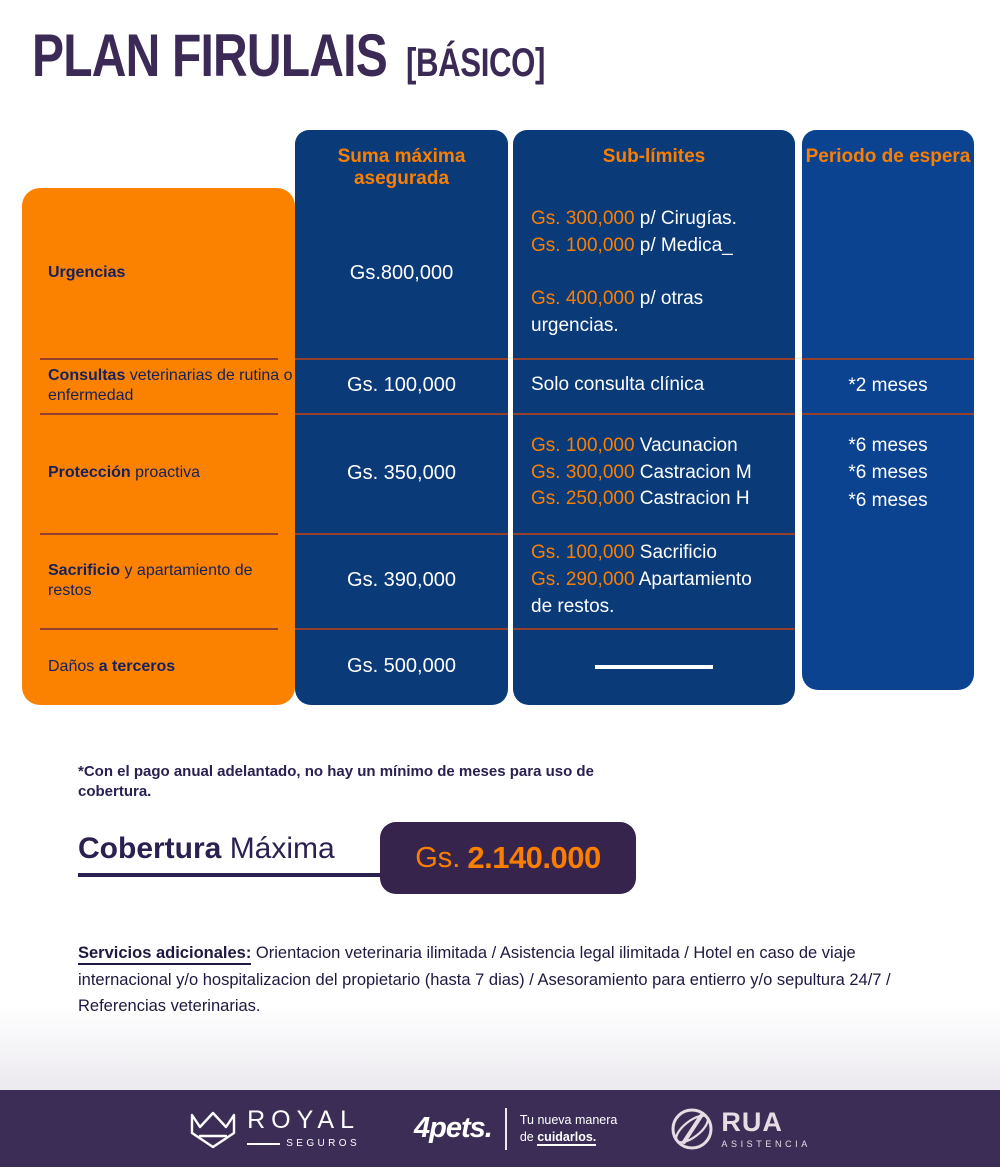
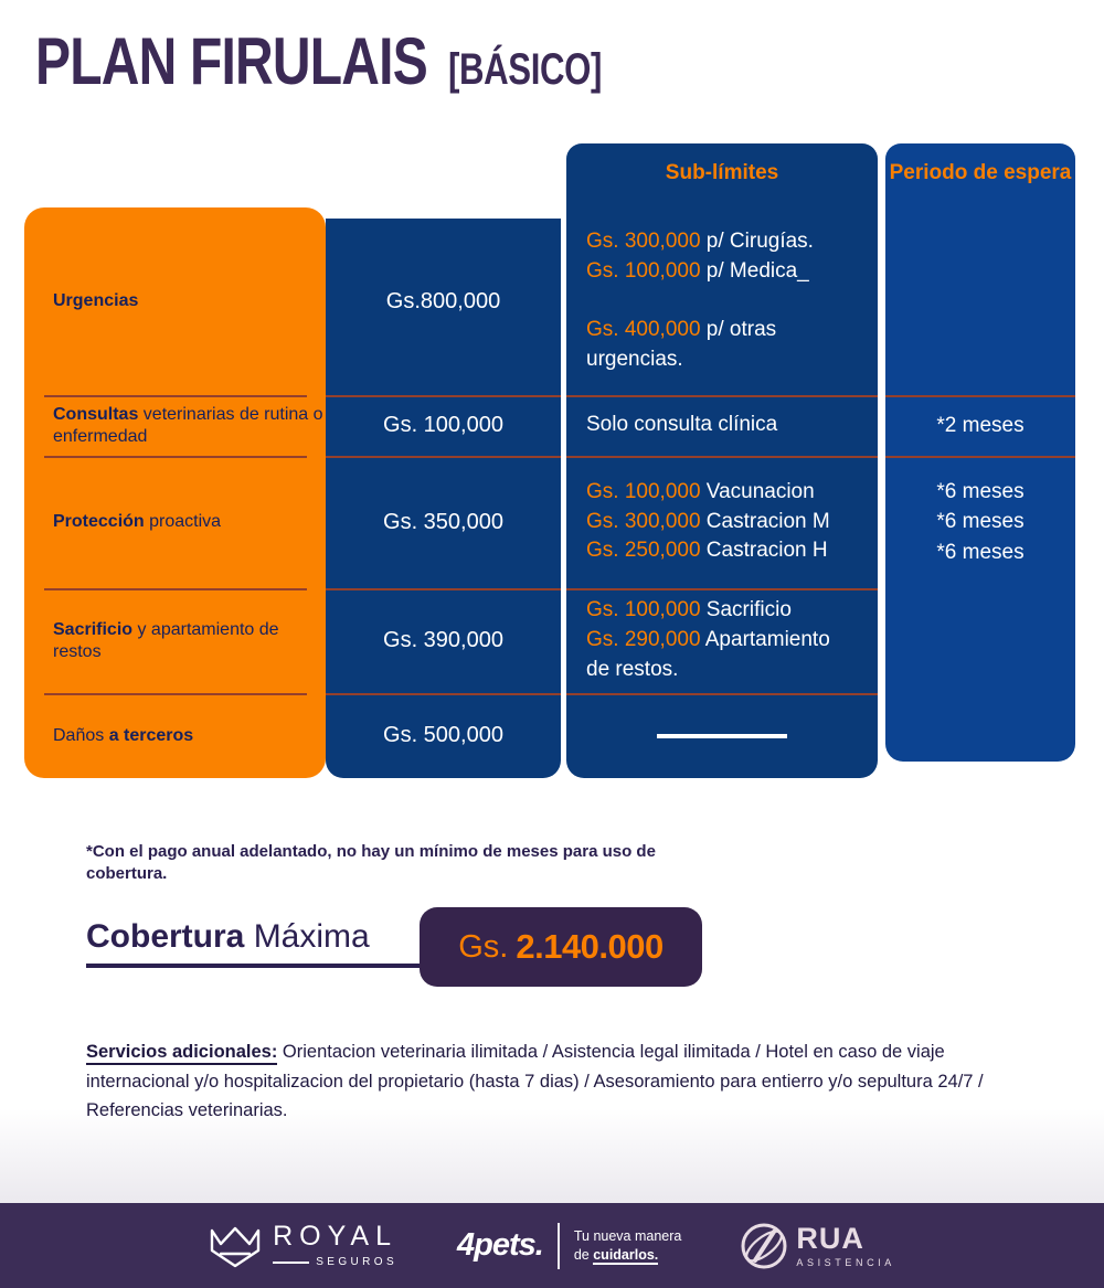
  PLAN FIRULAIS
  [BÁSICO]
- Suma máxima asegurada
  Sub-límites
  Periodo de espera
  Urgencias
  Consultas veterinarias de rutina o enfermedad
  Protección proactiva
  Sacrificio y apartamiento de restos
  Daños a terceros
  Gs.800,000
  Gs. 100,000
  Gs. 350,000
  Gs. 390,000
  Gs. 500,000
  Gs. 300,000 p/ Cirugías.
  Gs. 100,000 p/ Medica_
  Gs. 400,000 p/ otras
  urgencias.
  Solo consulta clínica
  Gs. 100,000 Vacunacion
  Gs. 300,000 Castracion M
  Gs. 250,000 Castracion H
  Gs. 100,000 Sacrificio
  Gs. 290,000 Apartamiento
  de restos.
  *2 meses
  *6 meses
  *6 meses
  *6 meses
  *Con el pago anual adelantado, no hay un mínimo de meses para uso de cobertura.
  Cobertura Máxima
  Gs.
  2.140.000
  Servicios adicionales: Orientacion veterinaria ilimitada / Asistencia legal ilimitada / Hotel en caso de viaje internacional y/o hospitalizacion del propietario (hasta 7 dias) / Asesoramiento para entierro y/o sepultura 24/7 / Referencias veterinarias.
  ROYAL
  SEGUROS
  4pets.
  Tu nueva manera
  de cuidarlos.
  RUA
  ASISTENCIA
